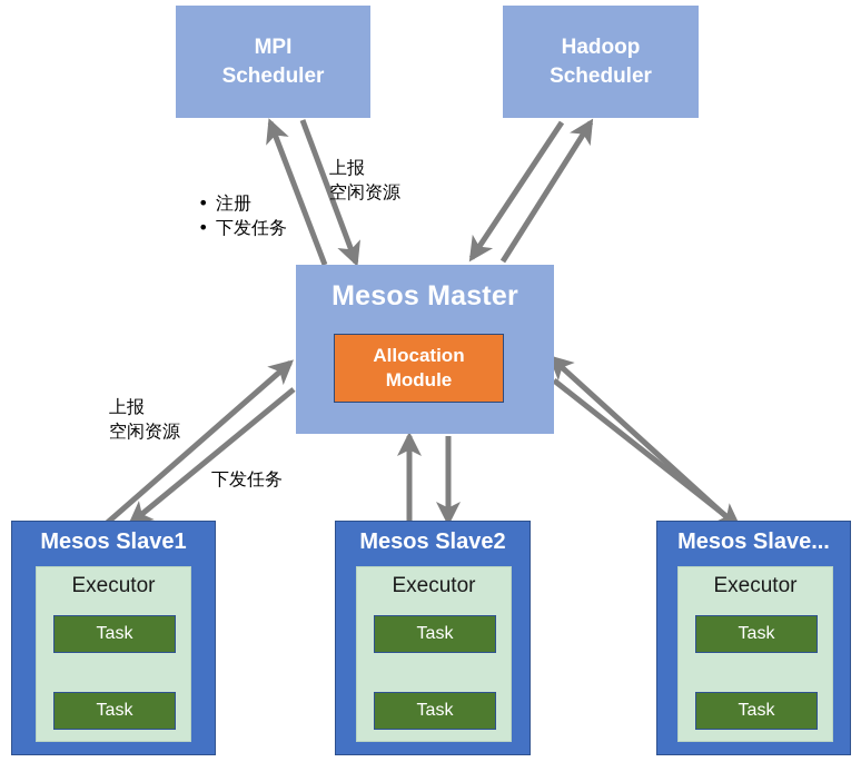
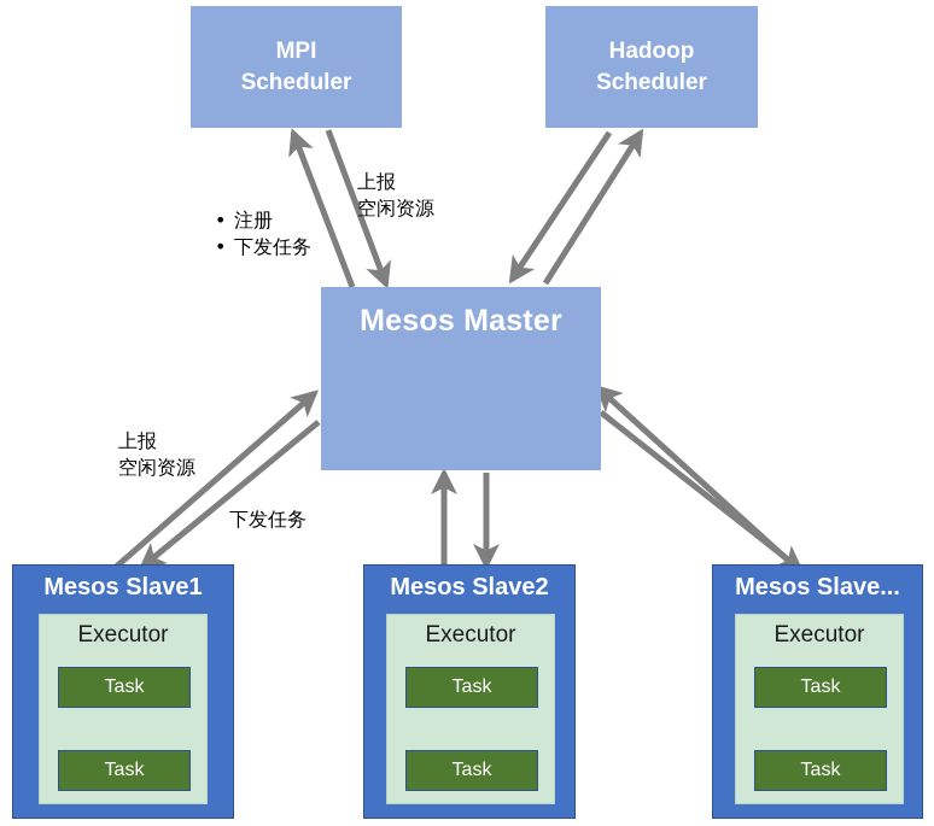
  MPI
  Scheduler
  Hadoop
  Scheduler
  Mesos Master
- Allocation
- Module
  Mesos Slave1
  Executor
  Task
  Task
  Mesos Slave2
  Executor
  Task
  Task
  Mesos Slave...
  Executor
  Task
  Task
  上报
  空闲资源
  •
  注册
  •
  下发任务
  上报
  空闲资源
  下发任务
